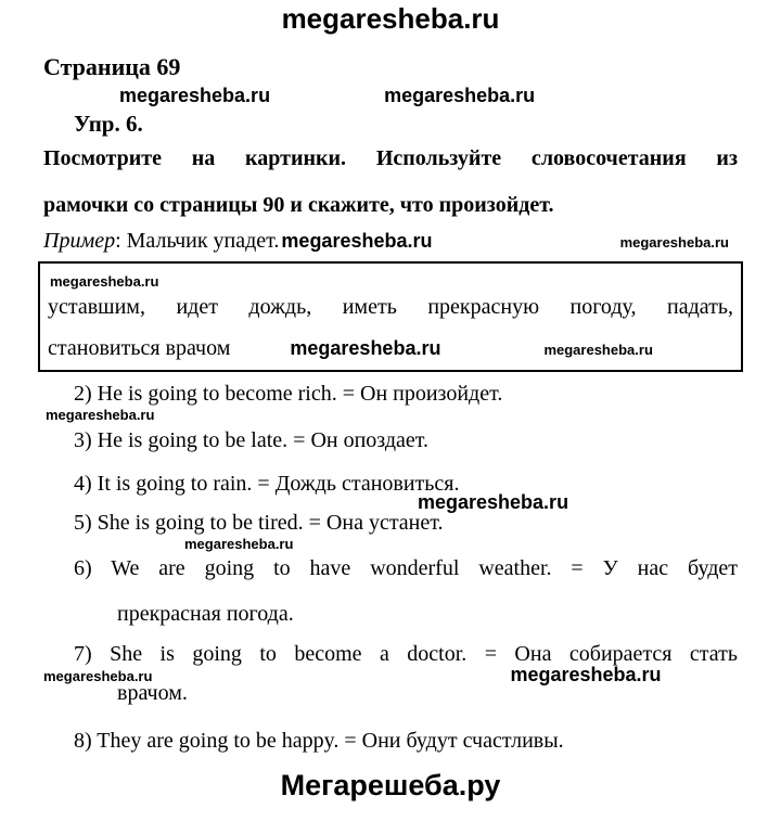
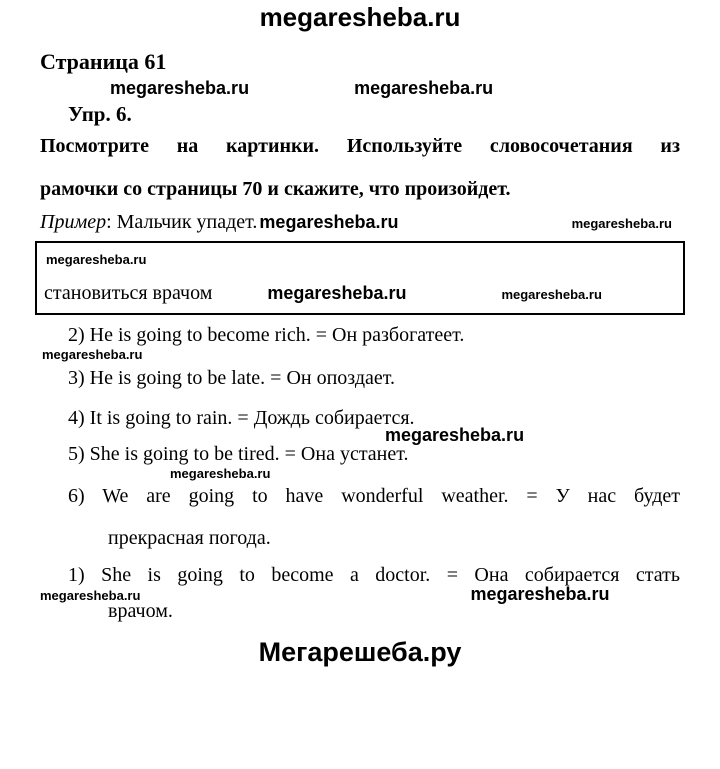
  megaresheba.ru
- Страница 69
+ Страница 61
  megaresheba.ru
  megaresheba.ru
  Упр. 6.
  Посмотрите на картинки. Используйте словосочетания из
- рамочки со страницы 90 и скажите, что произойдет.
+ рамочки со страницы 70 и скажите, что произойдет.
  Пример: Мальчик упадет.
  megaresheba.ru
  megaresheba.ru
  megaresheba.ru
- уставшим, идет дождь, иметь прекрасную погоду, падать,
  становиться врачом
  megaresheba.ru
  megaresheba.ru
- 2) He is going to become rich. = Он произойдет.
+ 2) He is going to become rich. = Он разбогатеет.
  megaresheba.ru
  3) He is going to be late. = Он опоздает.
- 4) It is going to rain. = Дождь становиться.
+ 4) It is going to rain. = Дождь собирается.
  megaresheba.ru
  5) She is going to be tired. = Она устанет.
  megaresheba.ru
  6) We are going to have wonderful weather. = У нас будет
  прекрасная погода.
- 7) She is going to become a doctor. = Она собирается стать
+ 1) She is going to become a doctor. = Она собирается стать
  megaresheba.ru
  megaresheba.ru
  врачом.
- 8) They are going to be happy. = Они будут счастливы.
  Мегарешеба.ру
